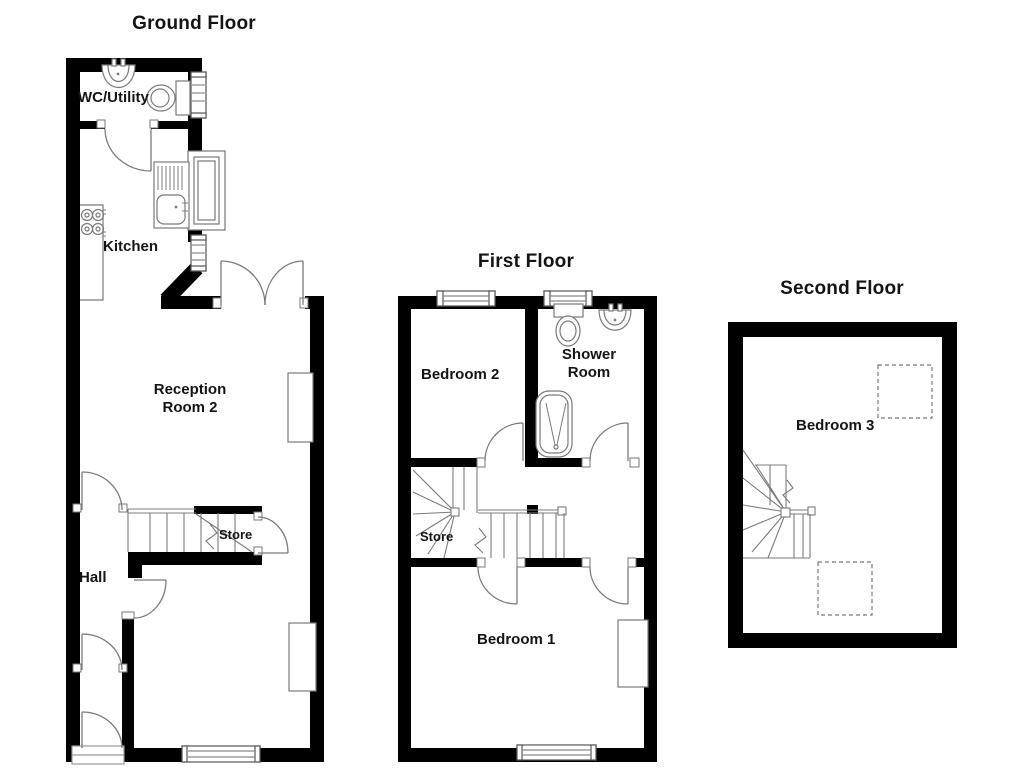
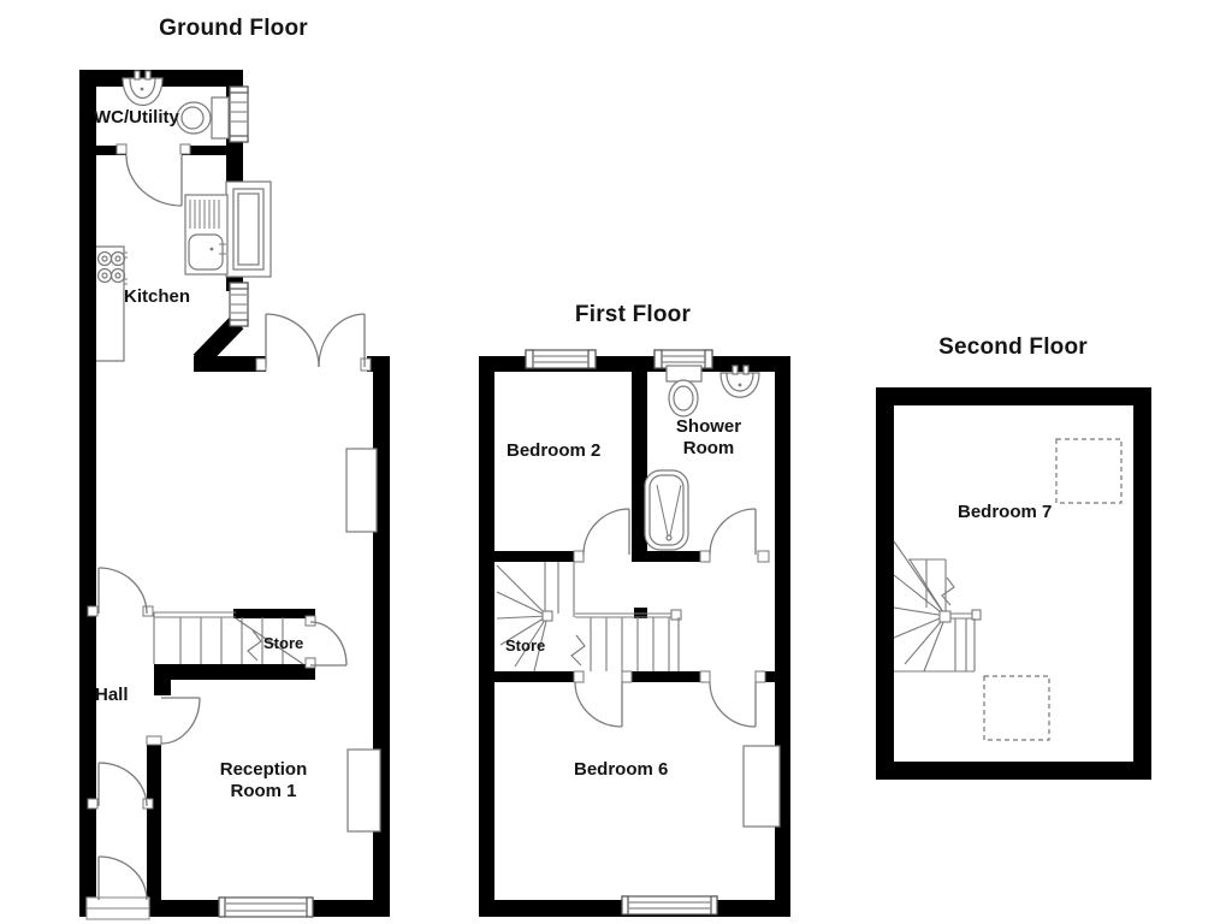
  Ground Floor
  First Floor
  Second Floor
  WC/Utility
  Kitchen
- Reception Room 2
  Hall
  Store
+ Reception Room 1
  Bedroom 2
  Shower Room
  Store
- Bedroom 1
+ Bedroom 6
- Bedroom 3
+ Bedroom 7
